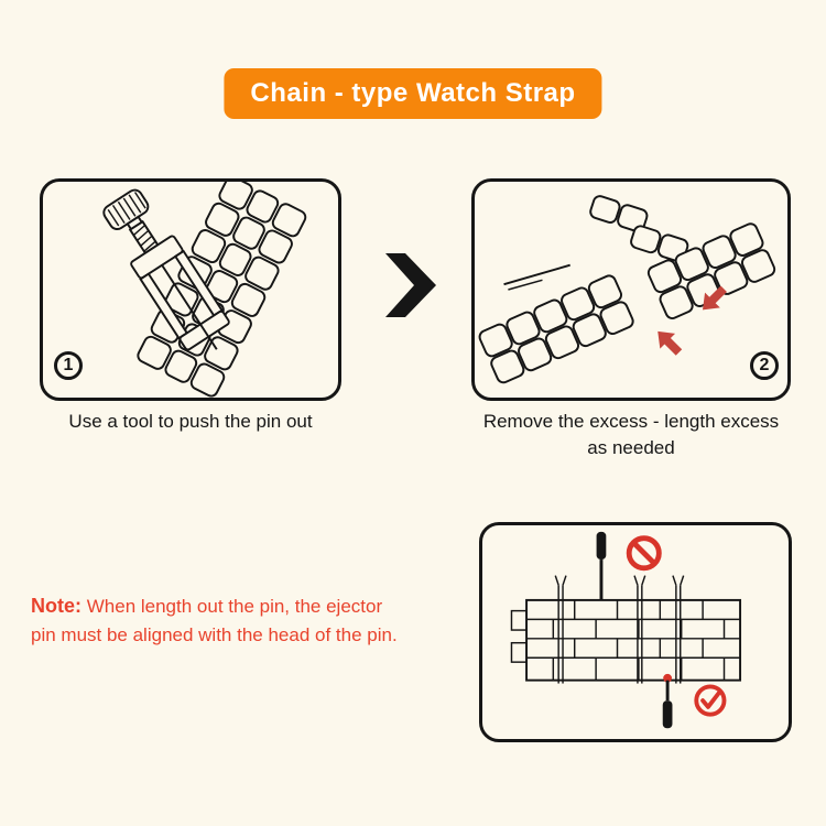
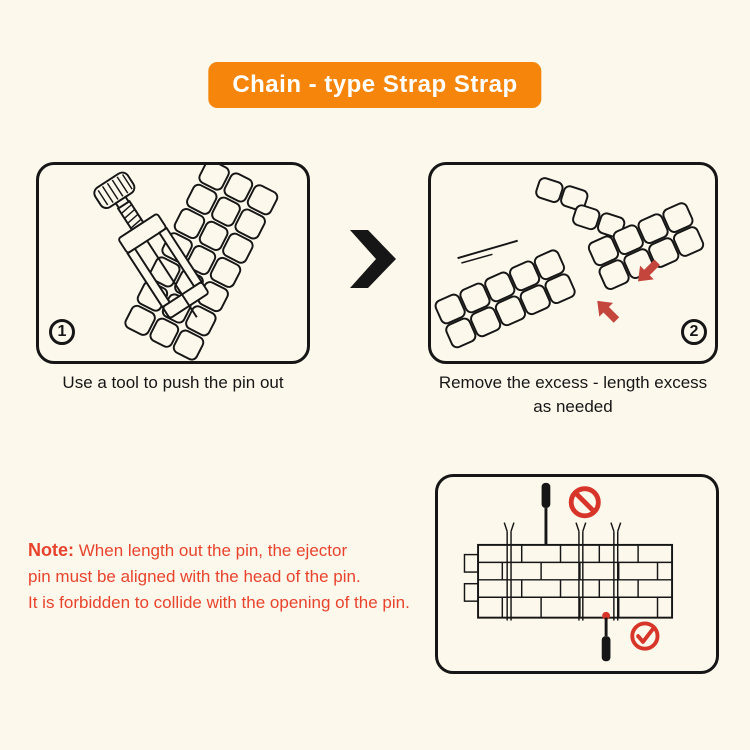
- Chain - type Watch Strap
+ Chain - type Strap Strap
  1
  2
  Use a tool to push the pin out
  Remove the excess - length excess
  as needed
  Note: When length out the pin, the ejector
  pin must be aligned with the head of the pin.
+ It is forbidden to collide with the opening of the pin.
